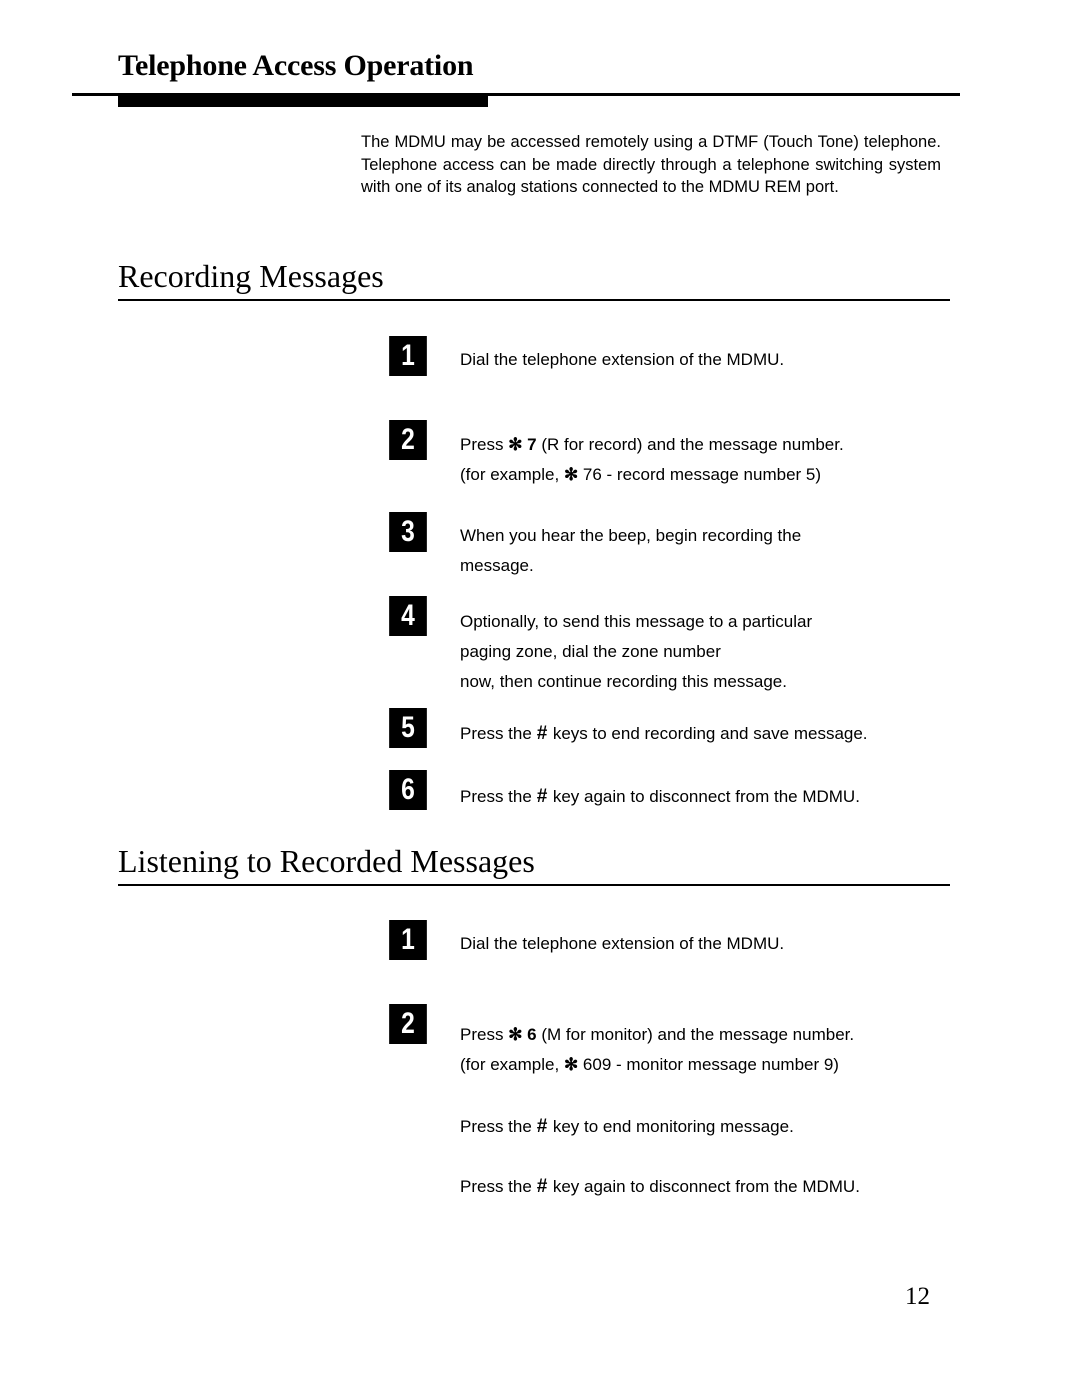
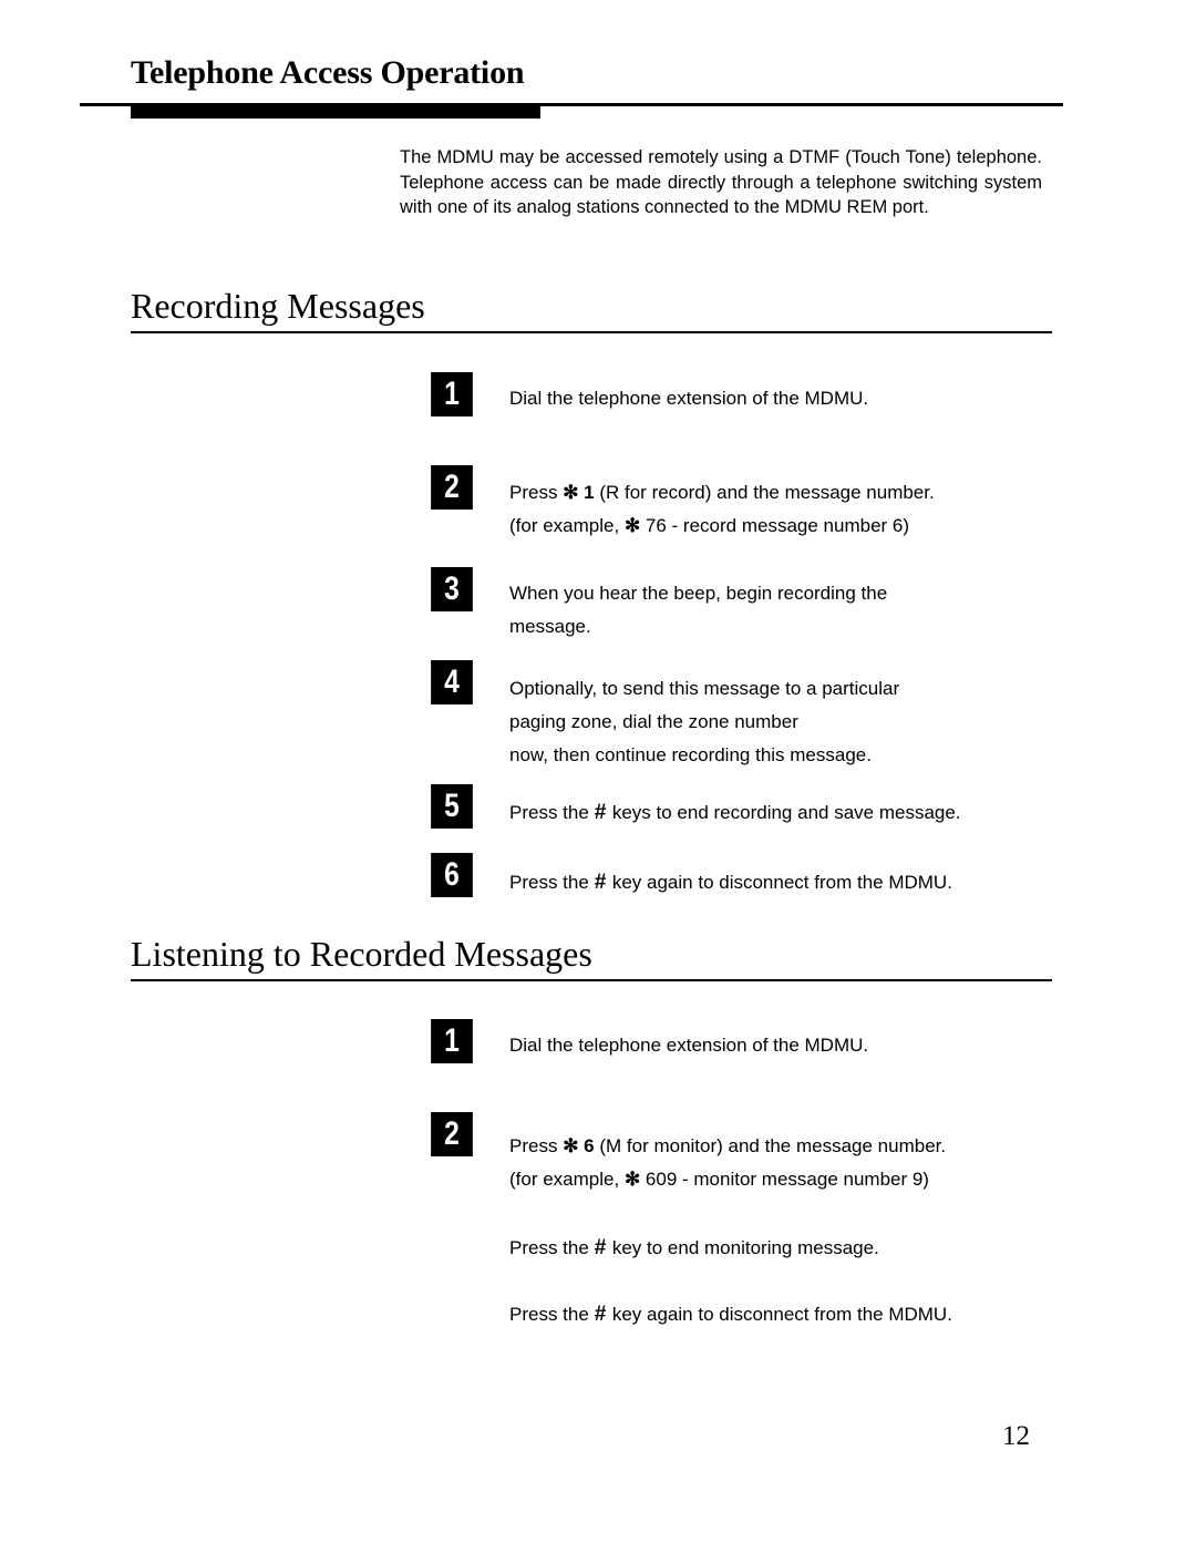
  Telephone Access Operation
  The MDMU may be accessed remotely using a DTMF (Touch Tone) telephone. Telephone access can be made directly through a telephone switching system with one of its analog stations connected to the MDMU REM port.
  Recording Messages
  1
  Dial the telephone extension of the MDMU.
  2
- Press ✻ 7 (R for record) and the message number.
+ Press ✻ 1 (R for record) and the message number.
- (for example, ✻ 76 - record message number 5)
+ (for example, ✻ 76 - record message number 6)
  3
  When you hear the beep, begin recording the
  message.
  4
  Optionally, to send this message to a particular
  paging zone, dial the zone number
  now, then continue recording this message.
  5
  Press the # keys to end recording and save message.
  6
  Press the # key again to disconnect from the MDMU.
  Listening to Recorded Messages
  1
  Dial the telephone extension of the MDMU.
  2
  Press ✻ 6 (M for monitor) and the message number.
  (for example, ✻ 609 - monitor message number 9)
  Press the # key to end monitoring message.
  Press the # key again to disconnect from the MDMU.
  12
